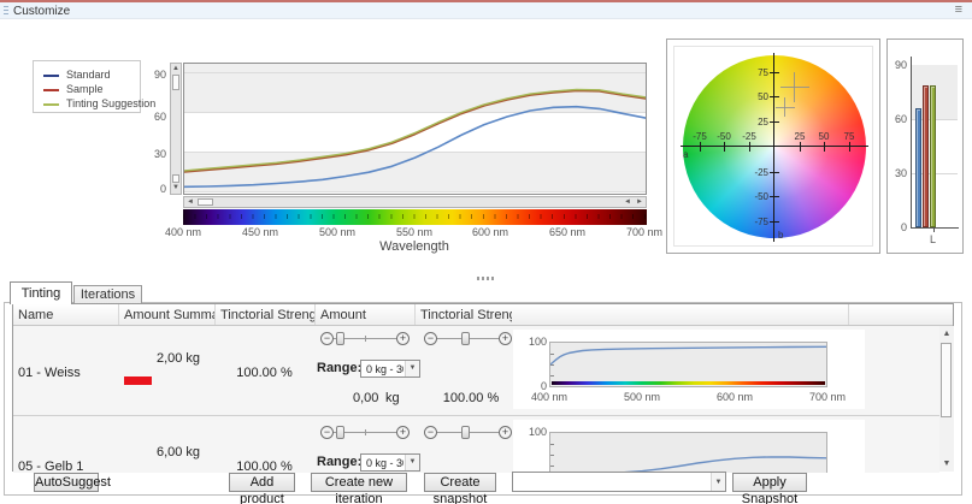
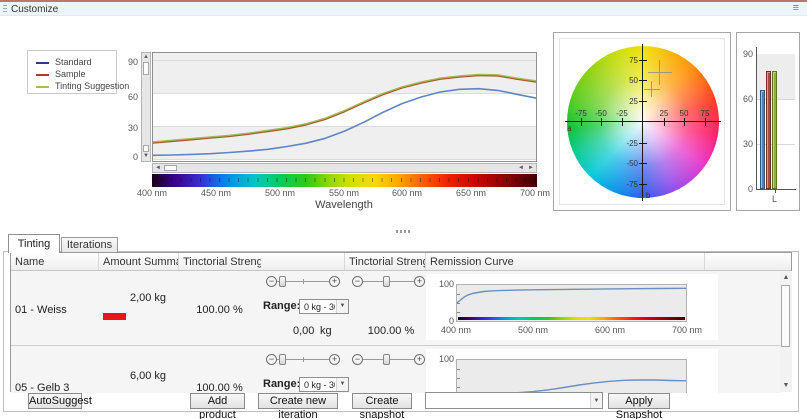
  Customize
  ≡
  Standard
  Sample
  Tinting Suggestion
  90
  60
  30
  0
  400 nm
  450 nm
  500 nm
  550 nm
  600 nm
  650 nm
  700 nm
  Wavelength
  -75
  -50
  -25
  25
  50
  75
  75
  50
  25
  -25
  -50
  -75
  a
  b
  90
  60
  30
  0
  L
  Tinting
  Iterations
  Name
  Amount Summ
- Amount
  Tinctorial Stren
+ Remission Curve
  01 - Weiss
  2,00 kg
  100.00 %
  −
  +
  Range
  0,00
  kg
  −
  +
  100.00 %
  100
  0
  400 nm
  500 nm
  600 nm
  700 nm
- 05 - Gelb 1
+ 05 - Gelb 3
  6,00 kg
  100.00 %
  −
  +
  Range
  −
  +
  100
  AutoSuggest
  Add product
  Create new iteration
  Create snapshot
  Apply Snapshot
